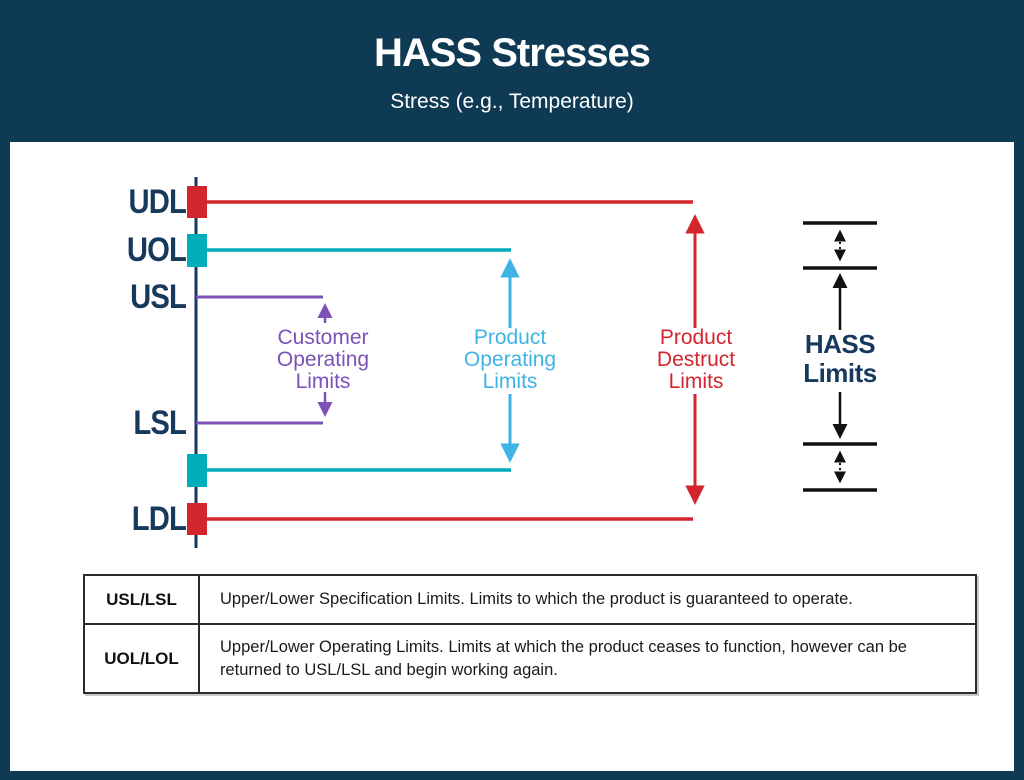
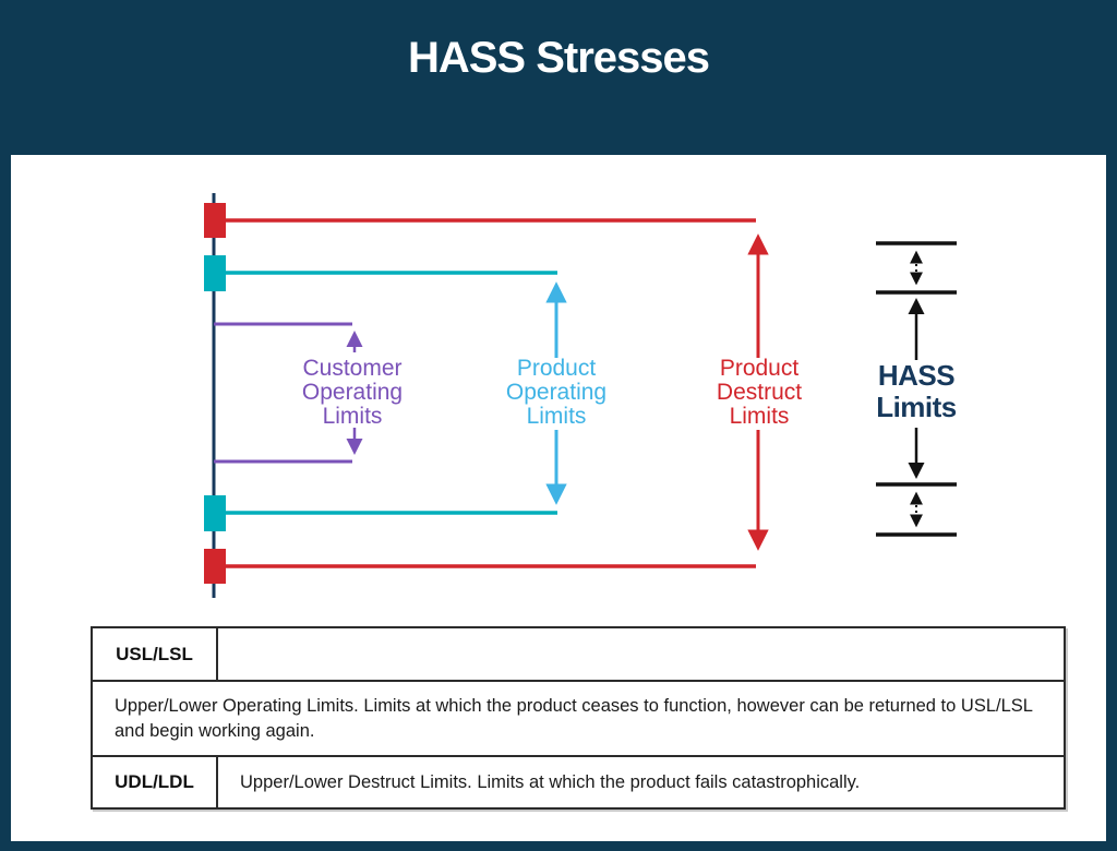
  HASS Stresses
- Stress (e.g., Temperature)
- UDL
- UOL
- USL
- LSL
- LDL
  Customer
  Operating
  Limits
  Product
  Operating
  Limits
  Product
  Destruct
  Limits
  HASS
  Limits
  USL/LSL
- Upper/Lower Specification Limits. Limits to which the product is guaranteed to operate.
- UOL/LOL
  Upper/Lower Operating Limits. Limits at which the product ceases to function, however can be returned to USL/LSL and begin working again.
+ UDL/LDL
+ Upper/Lower Destruct Limits. Limits at which the product fails catastrophically.
